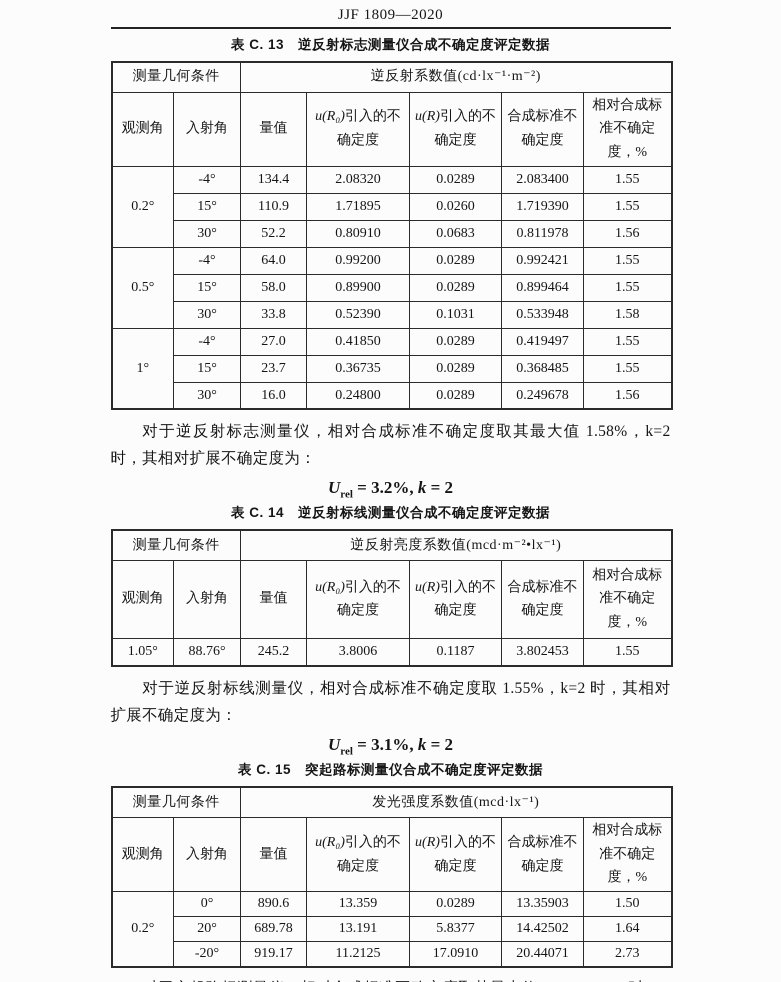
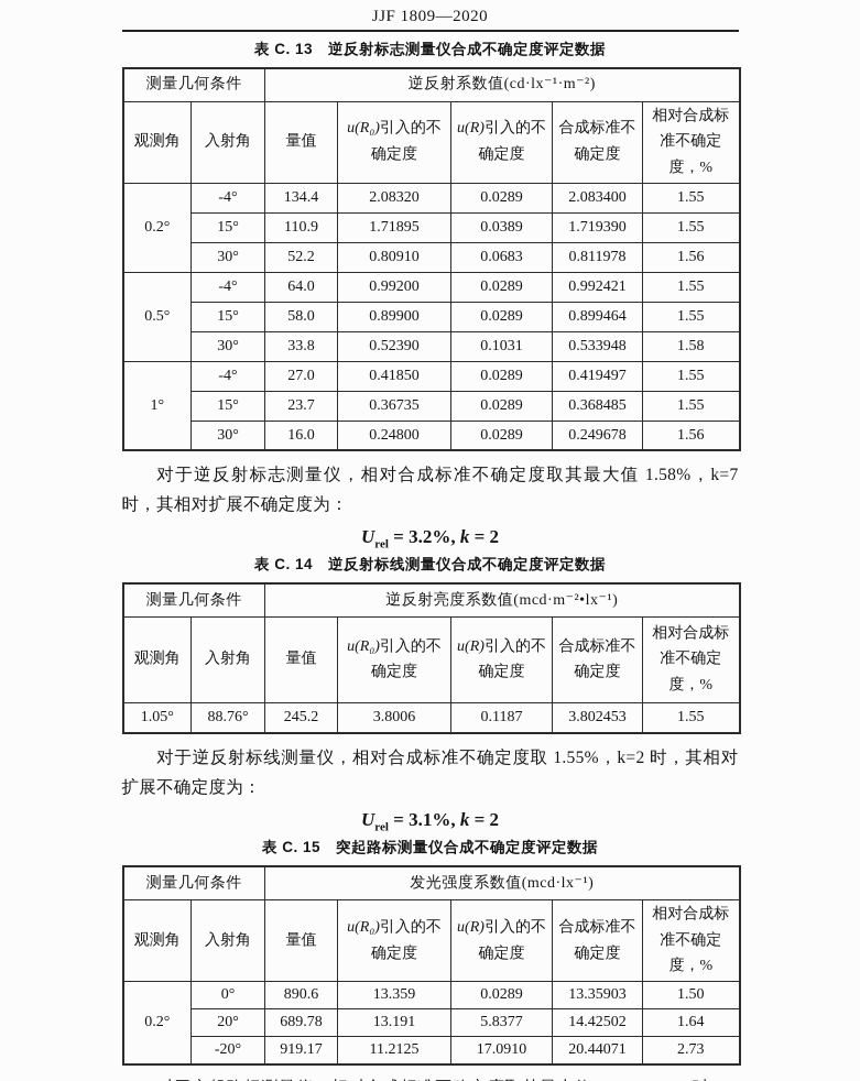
  JJF 1809—2020
  表 C. 13 逆反射标志测量仪合成不确定度评定数据
  测量几何条件	逆反射系数值(cd·lx⁻¹·m⁻²)
  观测角	入射角	量值	u(R₀)引入的不确定度	u(R)引入的不确定度	合成标准不确定度	相对合成标准不确定度，%
  0.2°	-4°	134.4	2.08320	0.0289	2.083400	1.55
- 15°	110.9	1.71895	0.0260	1.719390	1.55
+ 15°	110.9	1.71895	0.0389	1.719390	1.55
  30°	52.2	0.80910	0.0683	0.811978	1.56
  0.5°	-4°	64.0	0.99200	0.0289	0.992421	1.55
  15°	58.0	0.89900	0.0289	0.899464	1.55
  30°	33.8	0.52390	0.1031	0.533948	1.58
  1°	-4°	27.0	0.41850	0.0289	0.419497	1.55
  15°	23.7	0.36735	0.0289	0.368485	1.55
  30°	16.0	0.24800	0.0289	0.249678	1.56
- 对于逆反射标志测量仪，相对合成标准不确定度取其最大值 1.58%，k=2 时，其相对扩展不确定度为：
+ 对于逆反射标志测量仪，相对合成标准不确定度取其最大值 1.58%，k=7 时，其相对扩展不确定度为：
  Urel = 3.2%, k = 2
  表 C. 14 逆反射标线测量仪合成不确定度评定数据
  测量几何条件	逆反射亮度系数值(mcd·m⁻²•lx⁻¹)
  观测角	入射角	量值	u(R₀)引入的不确定度	u(R)引入的不确定度	合成标准不确定度	相对合成标准不确定度，%
  1.05°	88.76°	245.2	3.8006	0.1187	3.802453	1.55
  对于逆反射标线测量仪，相对合成标准不确定度取 1.55%，k=2 时，其相对扩展不确定度为：
  Urel = 3.1%, k = 2
  表 C. 15 突起路标测量仪合成不确定度评定数据
  测量几何条件	发光强度系数值(mcd·lx⁻¹)
  观测角	入射角	量值	u(R₀)引入的不确定度	u(R)引入的不确定度	合成标准不确定度	相对合成标准不确定度，%
  0.2°	0°	890.6	13.359	0.0289	13.35903	1.50
  20°	689.78	13.191	5.8377	14.42502	1.64
  -20°	919.17	11.2125	17.0910	20.44071	2.73
